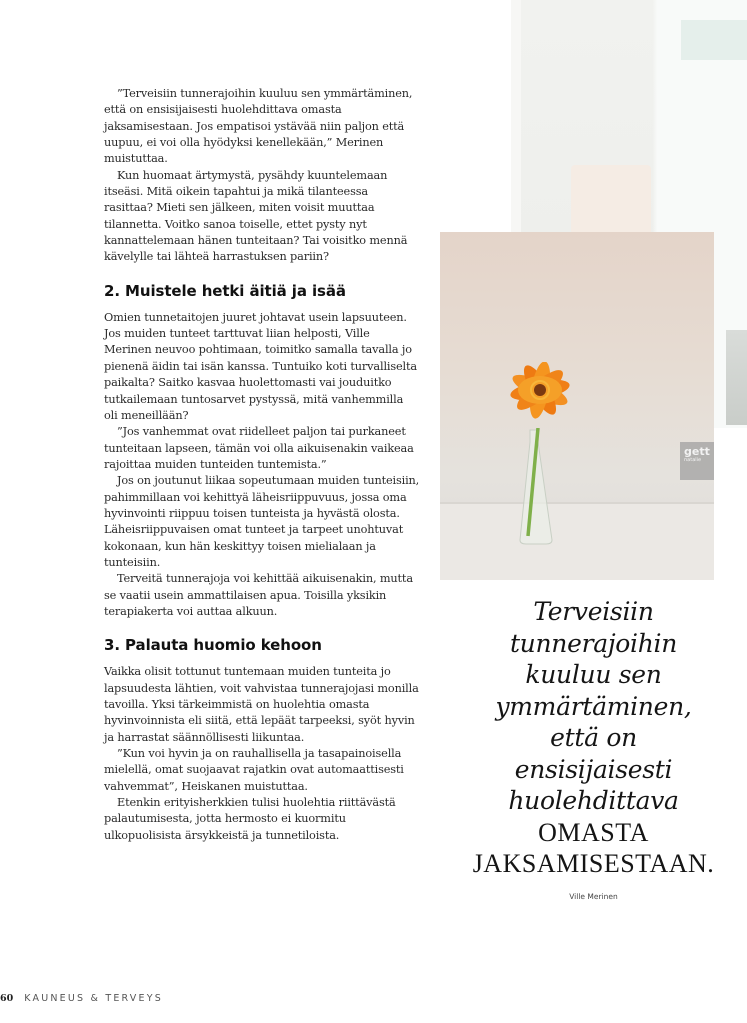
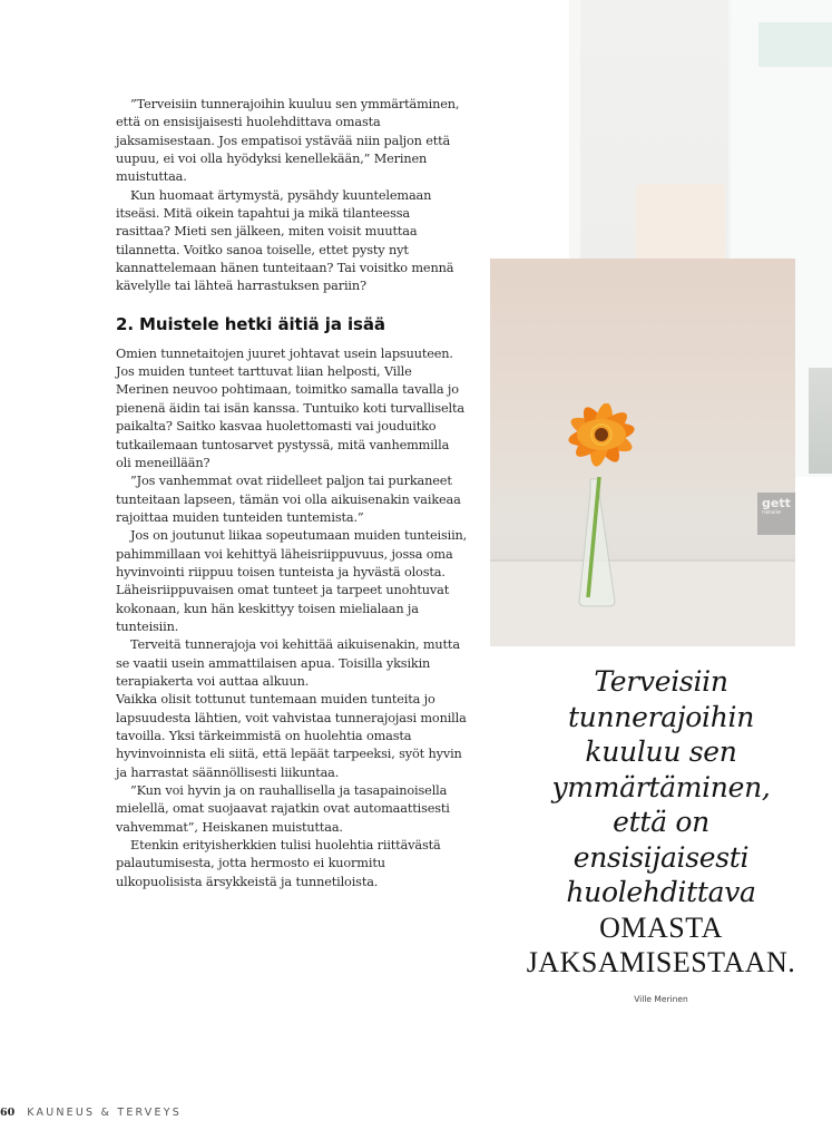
  gett
  ”Terveisiin tunnerajoihin kuuluu sen ymmärtäminen, että on ensisijaisesti huolehdittava omasta jaksamisestaan. Jos empatisoi ystävää niin paljon että uupuu, ei voi olla hyödyksi kenellekään,” Merinen muistuttaa.
  Kun huomaat ärtymystä, pysähdy kuuntelemaan itseäsi. Mitä oikein tapahtui ja mikä tilanteessa rasittaa? Mieti sen jälkeen, miten voisit muuttaa tilannetta. Voitko sanoa toiselle, ettet pysty nyt kannattelemaan hänen tunteitaan? Tai voisitko mennä kävelylle tai lähteä harrastuksen pariin?
  2. Muistele hetki äitiä ja isää
  Omien tunnetaitojen juuret johtavat usein lapsuuteen. Jos muiden tunteet tarttuvat liian helposti, Ville Merinen neuvoo pohtimaan, toimitko samalla tavalla jo pienenä äidin tai isän kanssa. Tuntuiko koti turvalliselta paikalta? Saitko kasvaa huolettomasti vai jouduitko tutkailemaan tuntosarvet pystyssä, mitä vanhemmilla oli meneillään?
  ”Jos vanhemmat ovat riidelleet paljon tai purkaneet tunteitaan lapseen, tämän voi olla aikuisenakin vaikeaa rajoittaa muiden tunteiden tuntemista.”
  Jos on joutunut liikaa sopeutumaan muiden tunteisiin, pahimmillaan voi kehittyä läheisriippuvuus, jossa oma hyvinvointi riippuu toisen tunteista ja hyvästä olosta. Läheisriippuvaisen omat tunteet ja tarpeet unohtuvat kokonaan, kun hän keskittyy toisen mielialaan ja tunteisiin.
  Terveitä tunnerajoja voi kehittää aikuisenakin, mutta se vaatii usein ammattilaisen apua. Toisilla yksikin terapiakerta voi auttaa alkuun.
- 3. Palauta huomio kehoon
  Vaikka olisit tottunut tuntemaan muiden tunteita jo lapsuudesta lähtien, voit vahvistaa tunnerajojasi monilla tavoilla. Yksi tärkeimmistä on huolehtia omasta hyvinvoinnista eli siitä, että lepäät tarpeeksi, syöt hyvin ja harrastat säännöllisesti liikuntaa.
  ”Kun voi hyvin ja on rauhallisella ja tasapainoisella mielellä, omat suojaavat rajatkin ovat automaattisesti vahvemmat”, Heiskanen muistuttaa.
  Etenkin erityisherkkien tulisi huolehtia riittävästä palautumisesta, jotta hermosto ei kuormitu ulkopuolisista ärsykkeistä ja tunnetiloista.
  Terveisiin
  tunnerajoihin
  kuuluu sen
  ymmärtäminen,
  että on
  ensisijaisesti
  huolehdittava
  OMASTA
  JAKSAMISESTAAN.
  Ville Merinen
  60 KAUNEUS & TERVEYS
